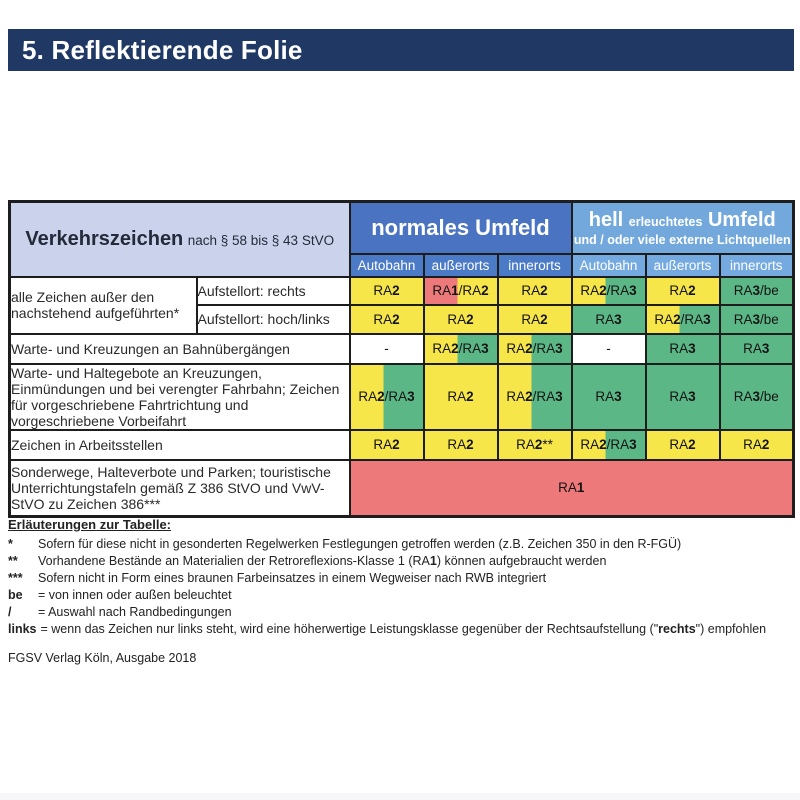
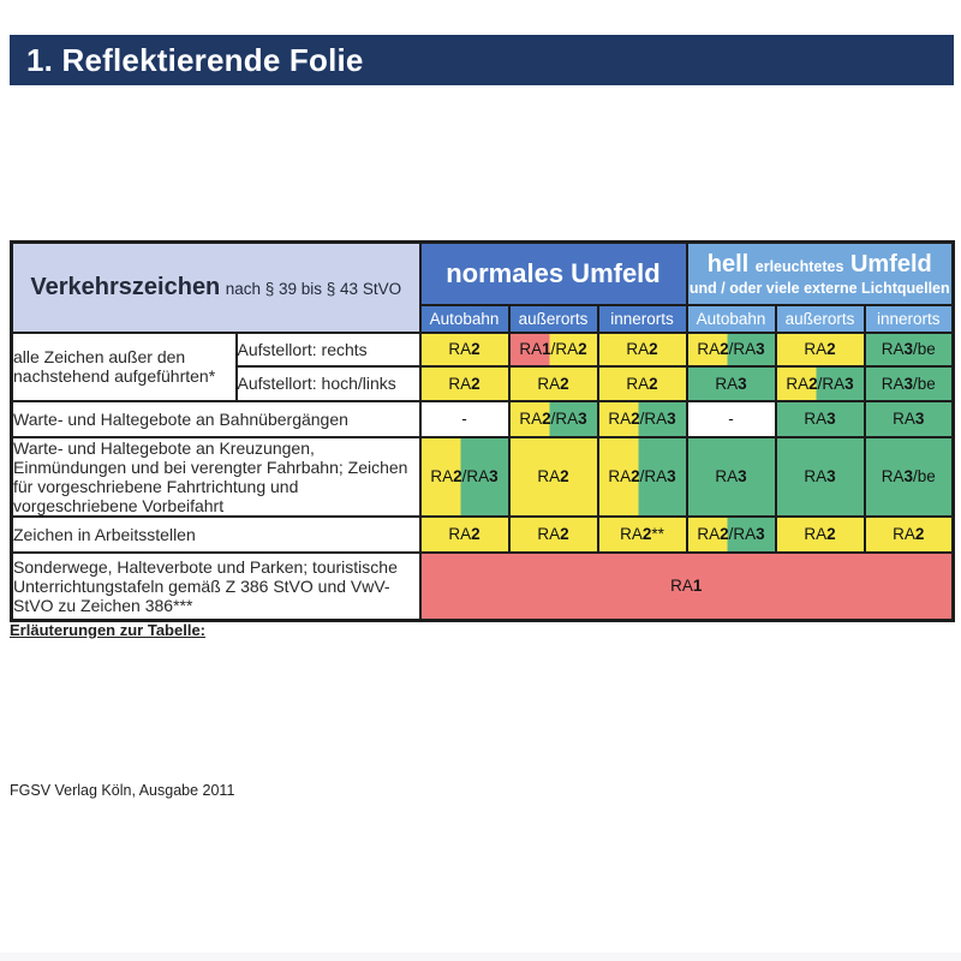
- 5. Reflektierende Folie
+ 1. Reflektierende Folie
- Verkehrszeichen nach § 58 bis § 43 StVO	normales Umfeld	hell erleuchtetes Umfeldund / oder viele externe Lichtquellen
+ Verkehrszeichen nach § 39 bis § 43 StVO	normales Umfeld	hell erleuchtetes Umfeldund / oder viele externe Lichtquellen
  Autobahn	außerorts	innerorts	Autobahn	außerorts	innerorts
  alle Zeichen außer den nachstehend aufgeführten*	Aufstellort: rechts	RA2	RA1/RA2	RA2	RA2/RA3	RA2	RA3/be
  Aufstellort: hoch/links	RA2	RA2	RA2	RA3	RA2/RA3	RA3/be
- Warte- und Kreuzungen an Bahnübergängen	-	RA2/RA3	RA2/RA3	-	RA3	RA3
+ Warte- und Haltegebote an Bahnübergängen	-	RA2/RA3	RA2/RA3	-	RA3	RA3
  Warte- und Haltegebote an Kreuzungen, Einmündungen und bei verengter Fahrbahn; Zeichen für vorgeschriebene Fahrtrichtung und vorgeschriebene Vorbeifahrt	RA2/RA3	RA2	RA2/RA3	RA3	RA3	RA3/be
  Zeichen in Arbeitsstellen	RA2	RA2	RA2**	RA2/RA3	RA2	RA2
  Sonderwege, Halteverbote und Parken; touristische Unterrichtungstafeln gemäß Z 386 StVO und VwV-StVO zu Zeichen 386***	RA1
  Erläuterungen zur Tabelle:
- *
- Sofern für diese nicht in gesonderten Regelwerken Festlegungen getroffen werden (z.B. Zeichen 350 in den R-FGÜ)
- **
- Vorhandene Bestände an Materialien der Retroreflexions-Klasse 1 (RA1) können aufgebraucht werden
- ***
- Sofern nicht in Form eines braunen Farbeinsatzes in einem Wegweiser nach RWB integriert
- be
- = von innen oder außen beleuchtet
- /
- = Auswahl nach Randbedingungen
- links
- = wenn das Zeichen nur links steht, wird eine höherwertige Leistungsklasse gegenüber der Rechtsaufstellung ("rechts") empfohlen
- FGSV Verlag Köln, Ausgabe 2018
+ FGSV Verlag Köln, Ausgabe 2011
